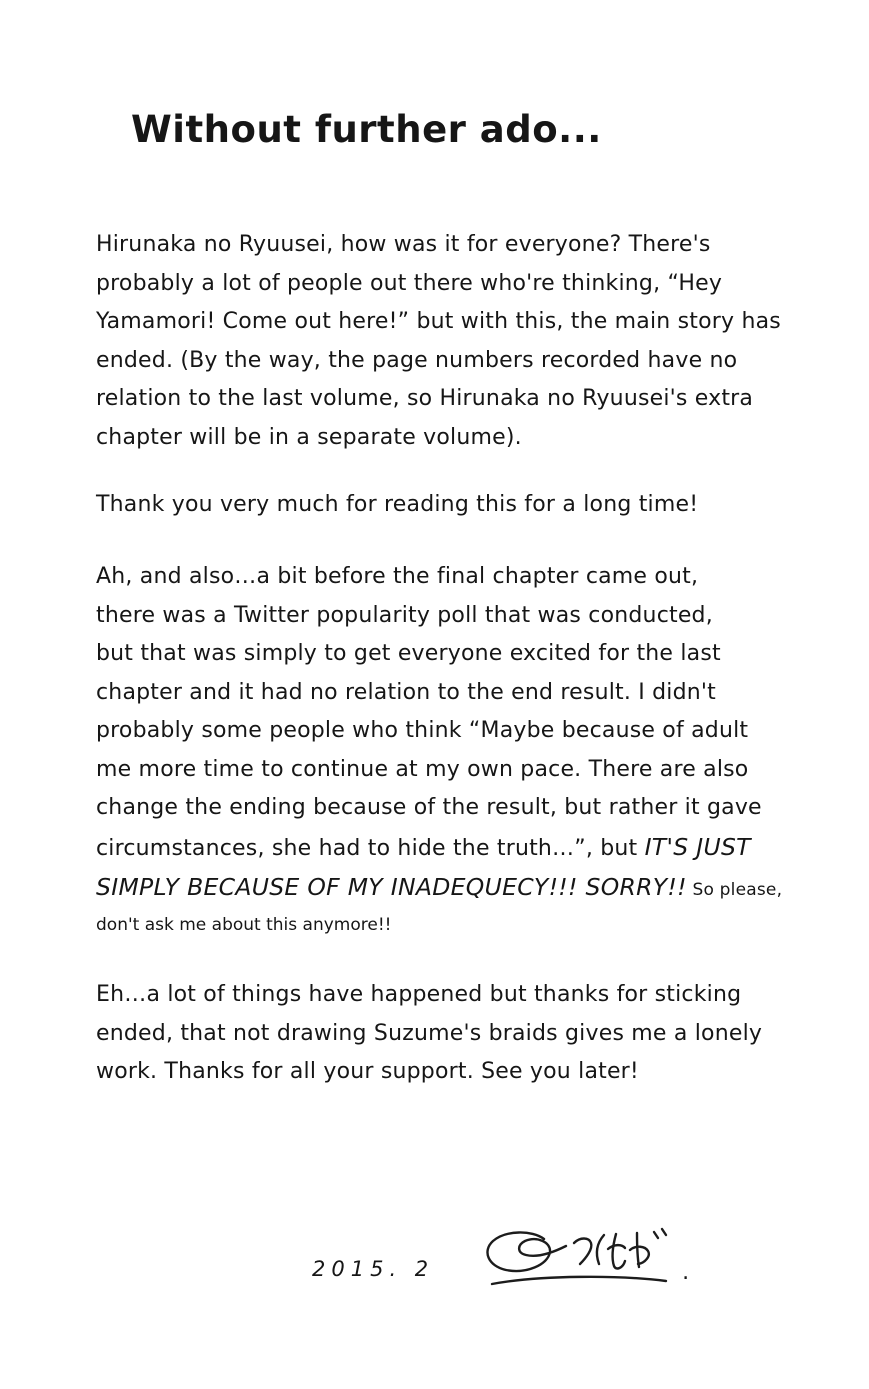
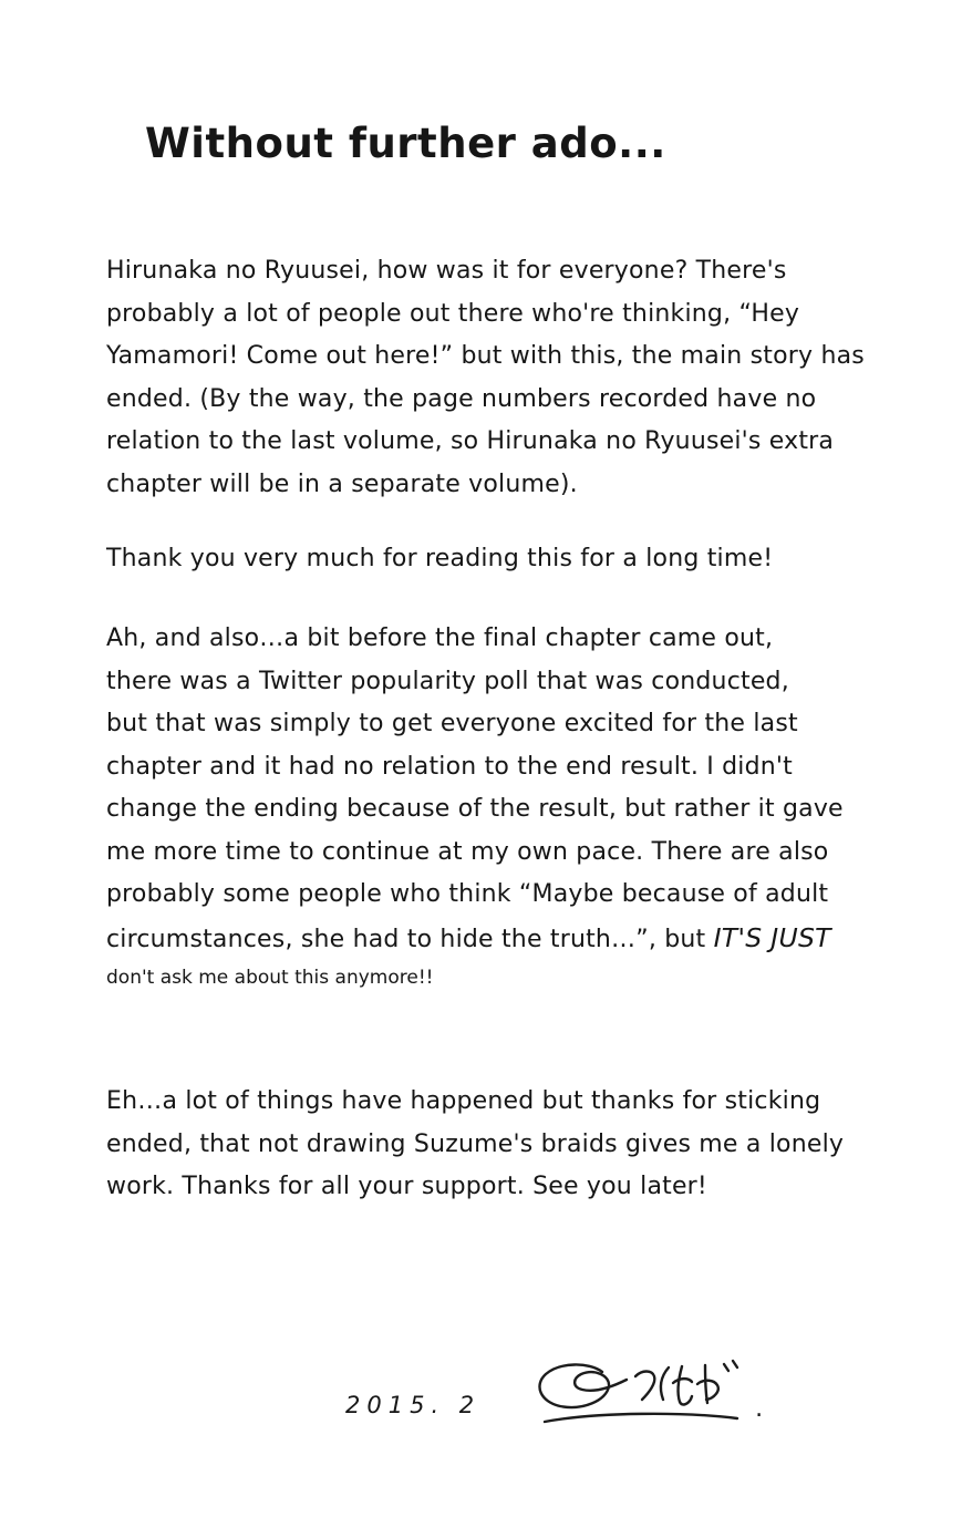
  Without further ado...
  Hirunaka no Ryuusei, how was it for everyone? There's
  probably a lot of people out there who're thinking, “Hey
  Yamamori! Come out here!” but with this, the main story has
  ended. (By the way, the page numbers recorded have no
  relation to the last volume, so Hirunaka no Ryuusei's extra
  chapter will be in a separate volume).
  Thank you very much for reading this for a long time!
  Ah, and also…a bit before the final chapter came out,
  there was a Twitter popularity poll that was conducted,
  but that was simply to get everyone excited for the last
  chapter and it had no relation to the end result. I didn't
- probably some people who think “Maybe because of adult
+ change the ending because of the result, but rather it gave
  me more time to continue at my own pace. There are also
- change the ending because of the result, but rather it gave
+ probably some people who think “Maybe because of adult
  circumstances, she had to hide the truth…”, but IT'S JUST
- SIMPLY BECAUSE OF MY INADEQUECY!!! SORRY!! So please,
  don't ask me about this anymore!!
  Eh…a lot of things have happened but thanks for sticking
  ended, that not drawing Suzume's braids gives me a lonely
  work. Thanks for all your support. See you later!
  2015. 2
  .
